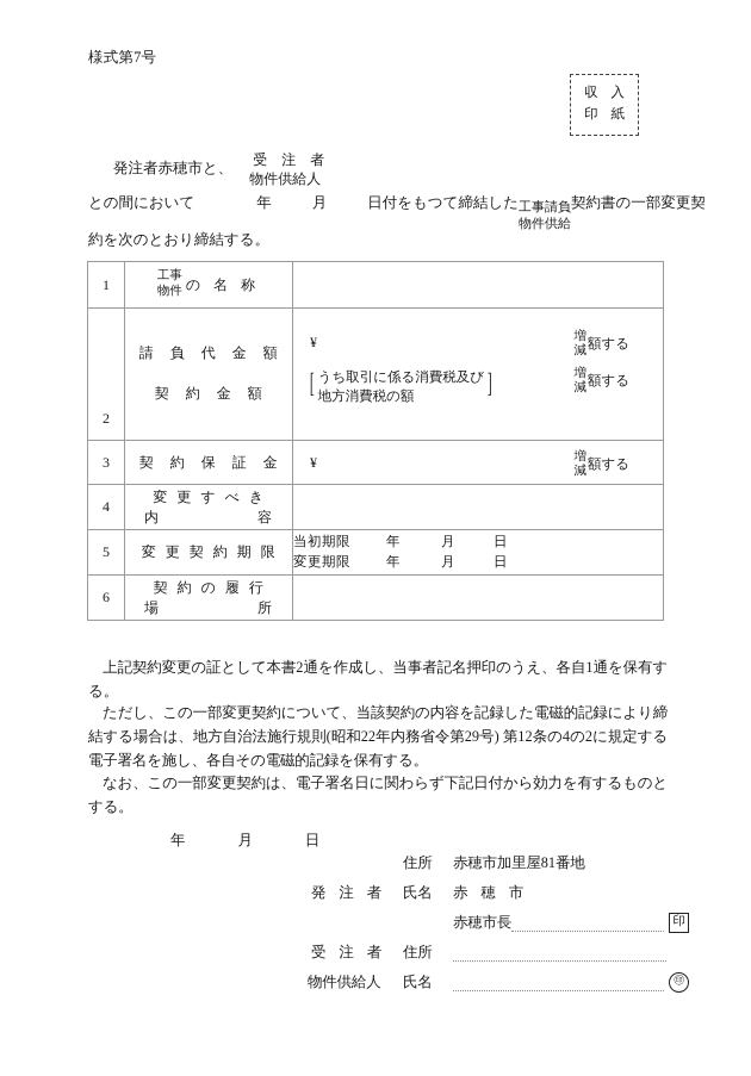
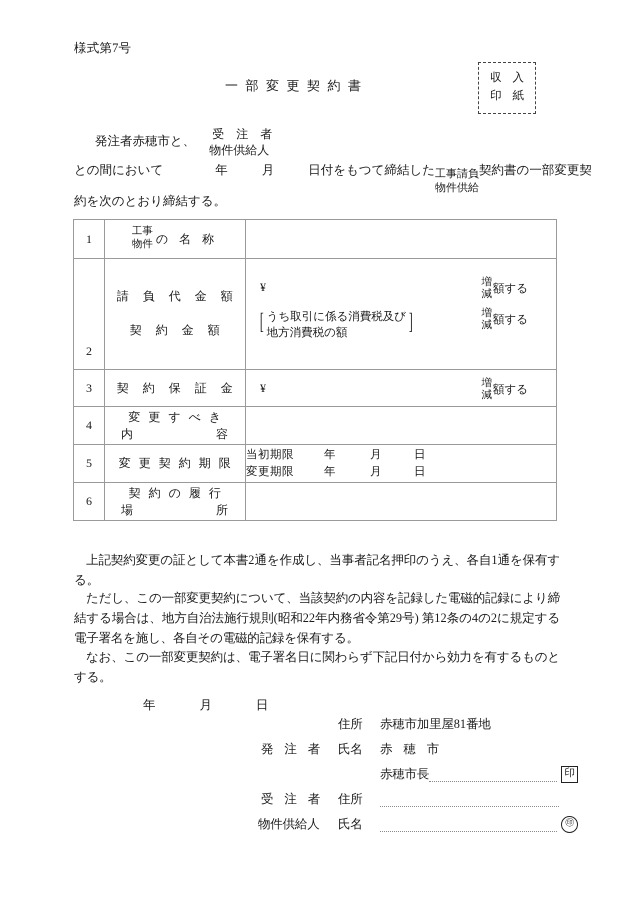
  様式第7号
+ 一部変更契約書
  収 入
  印 紙
  発注者赤穂市と、
  受 注 者
  物件供給人
  との間において
  年
  月
  日付をもつて締結した
  工事請負
  物件供給
  契約書の一部変更契
  約を次のとおり締結する。
  1	工事 物件 の 名 称
  2	請 負 代 金 額 契 約 金 額	¥ 増 減 額する [ うち取引に係る消費税及び 地方消費税の額 ] 増 減 額する
  3	契 約 保 証 金	¥ 増 減 額する
  4	変 更 す べ き 内 容
  5	変 更 契 約 期 限	当初期限 年 月 日 変更期限 年 月 日
  6	契 約 の 履 行 場 所
  上記契約変更の証として本書2通を作成し、当事者記名押印のうえ、各自1通を保有する。
  ただし、この一部変更契約について、当該契約の内容を記録した電磁的記録により締結する場合は、地方自治法施行規則(昭和22年内務省令第29号) 第12条の4の2に規定する電子署名を施し、各自その電磁的記録を保有する。
  なお、この一部変更契約は、電子署名日に関わらず下記日付から効力を有するものとする。
  年 月 日
  住所
  赤穂市加里屋81番地
  発 注 者
  氏名
  赤 穂 市
  赤穂市長
  印
  受 注 者
  住所
  物件供給人
  氏名
  ㊞
